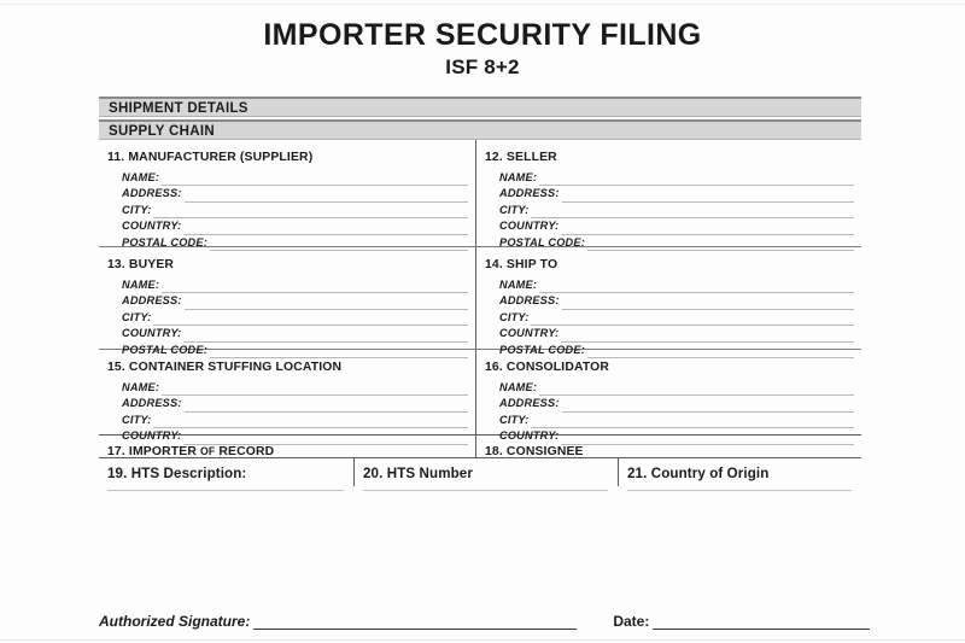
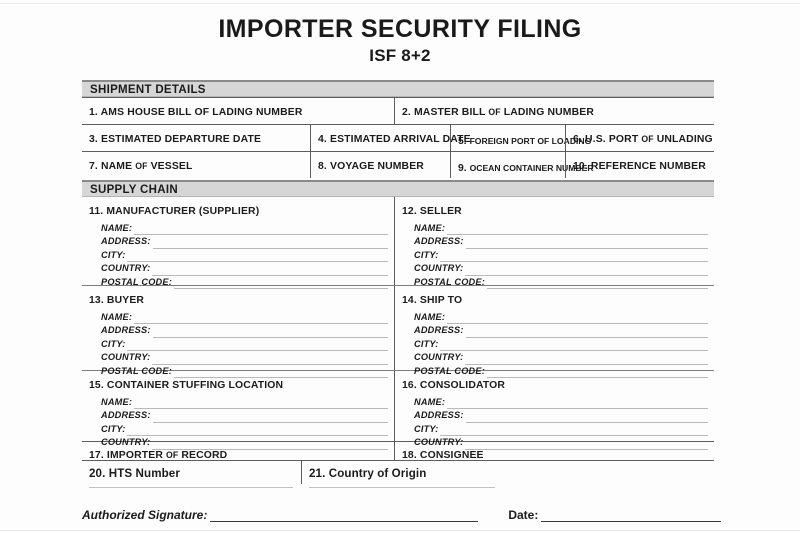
  IMPORTER SECURITY FILING
  ISF 8+2
  SHIPMENT DETAILS
+ 1. AMS HOUSE BILL OF LADING NUMBER
+ 2. MASTER BILL OF LADING NUMBER
+ 3. ESTIMATED DEPARTURE DATE
+ 4. ESTIMATED ARRIVAL DATE
+ 5. FOREIGN PORT OF LOADING
+ 6. U.S. PORT OF UNLADING
+ 7. NAME OF VESSEL
+ 8. VOYAGE NUMBER
+ 9. OCEAN CONTAINER NUMBER
+ 10. REFERENCE NUMBER
  SUPPLY CHAIN
  11. MANUFACTURER (SUPPLIER)
  NAME:
  ADDRESS:
  CITY:
  COUNTRY:
  POSTAL CODE:
  12. SELLER
  NAME:
  ADDRESS:
  CITY:
  COUNTRY:
  POSTAL CODE:
  13. BUYER
  NAME:
  ADDRESS:
  CITY:
  COUNTRY:
  POSTAL CODE:
  14. SHIP TO
  NAME:
  ADDRESS:
  CITY:
  COUNTRY:
  POSTAL CODE:
  15. CONTAINER STUFFING LOCATION
  NAME:
  ADDRESS:
  CITY:
  COUNTRY:
  16. CONSOLIDATOR
  NAME:
  ADDRESS:
  CITY:
  COUNTRY:
  17. IMPORTER OF RECORD
  18. CONSIGNEE
- 19. HTS Description:
  20. HTS Number
  21. Country of Origin
  Authorized Signature:
  Date:
